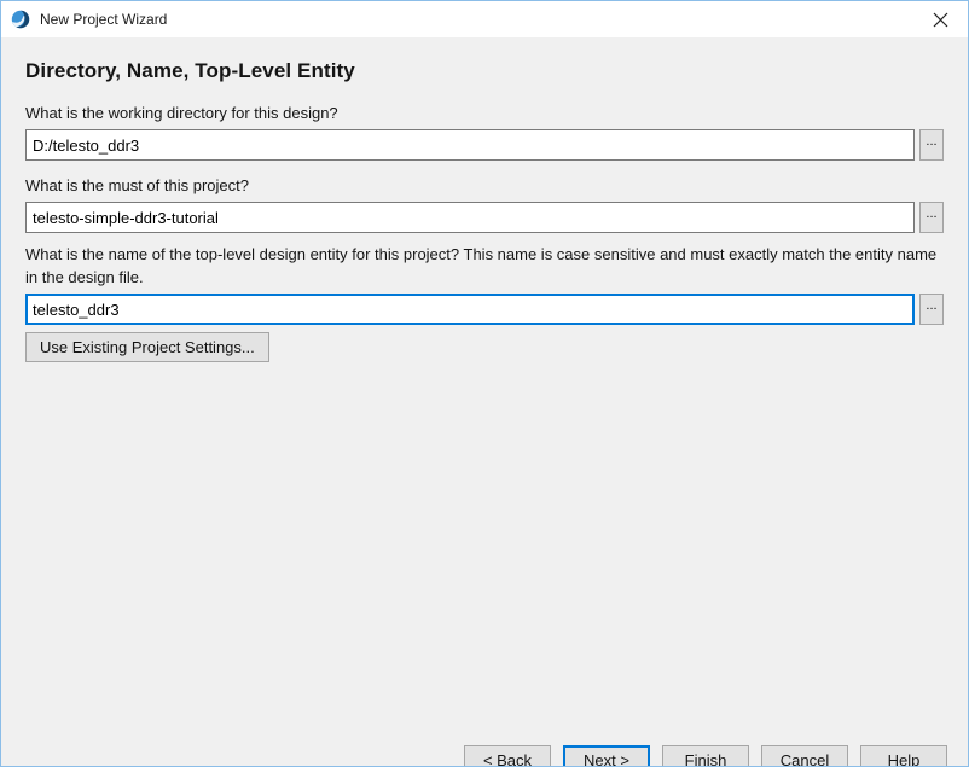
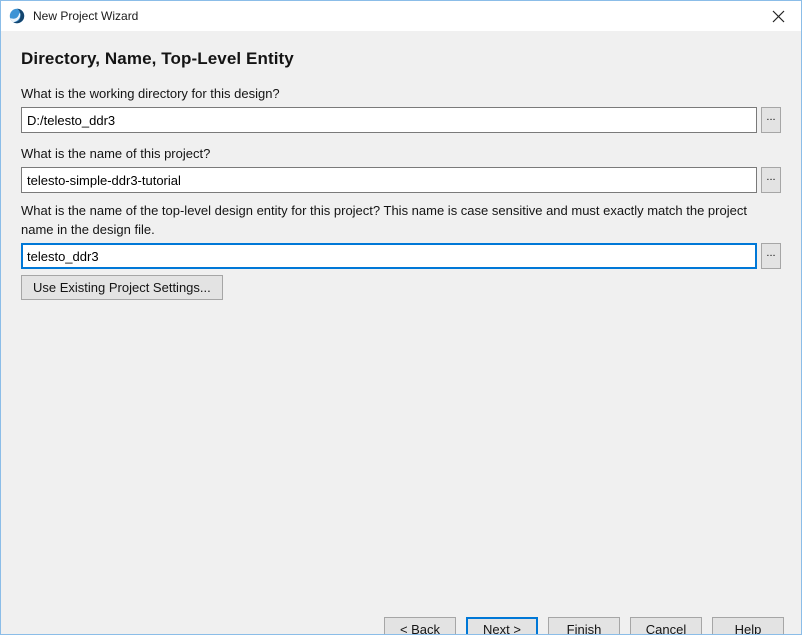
  New Project Wizard
  Directory, Name, Top-Level Entity
  What is the working directory for this design?
  D:/telesto_ddr3
  ...
- What is the must of this project?
+ What is the name of this project?
  telesto-simple-ddr3-tutorial
  ...
- What is the name of the top-level design entity for this project? This name is case sensitive and must exactly match the entity name in the design file.
+ What is the name of the top-level design entity for this project? This name is case sensitive and must exactly match the project name in the design file.
  telesto_ddr3
  ...
  Use Existing Project Settings...
  < Back
  Next >
  Finish
  Cancel
  Help
